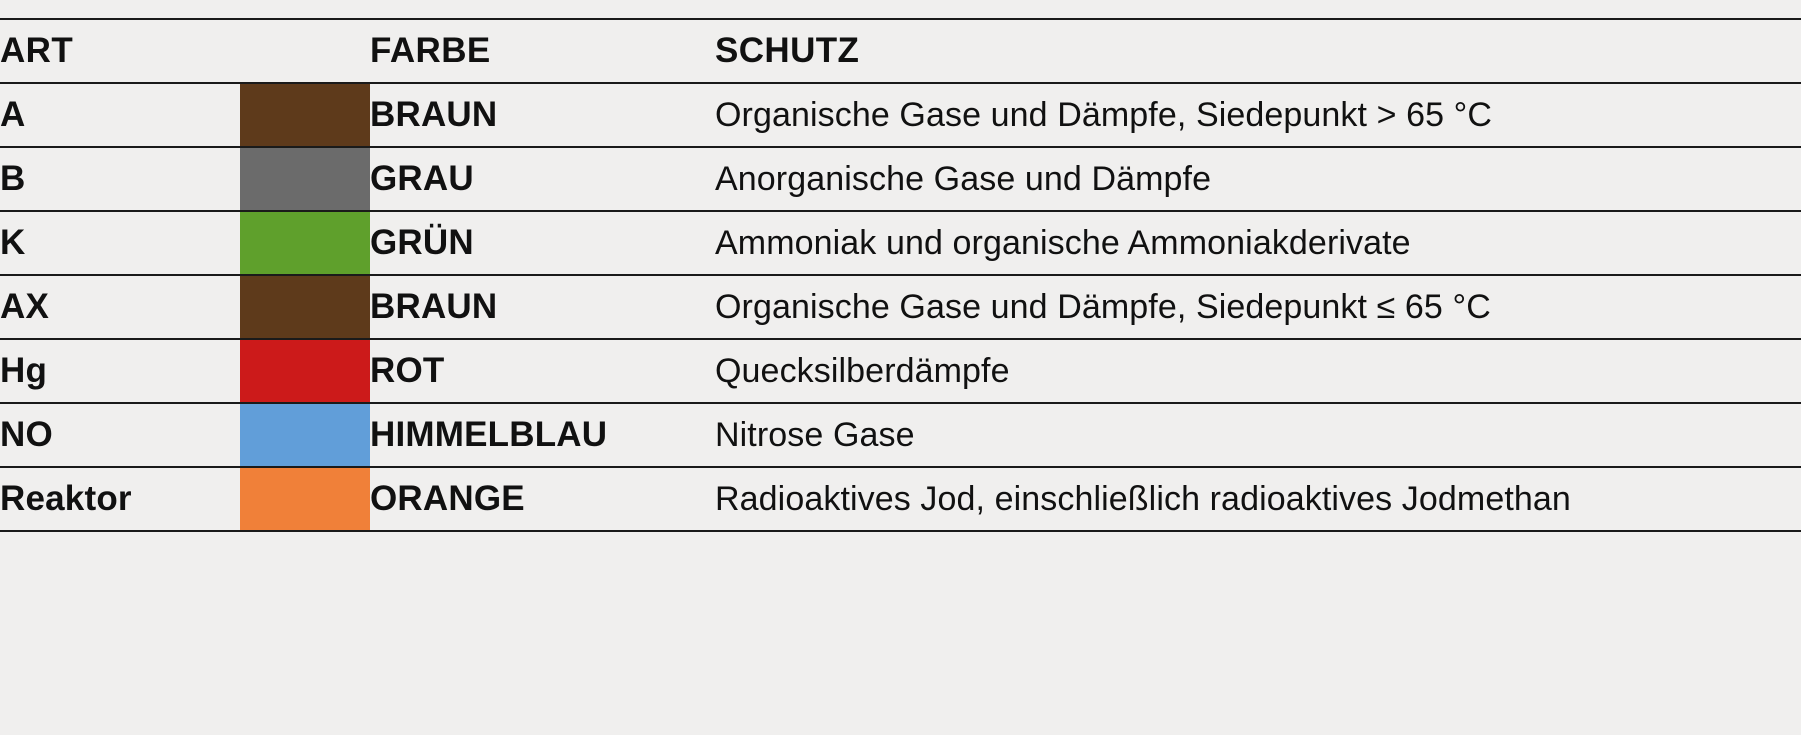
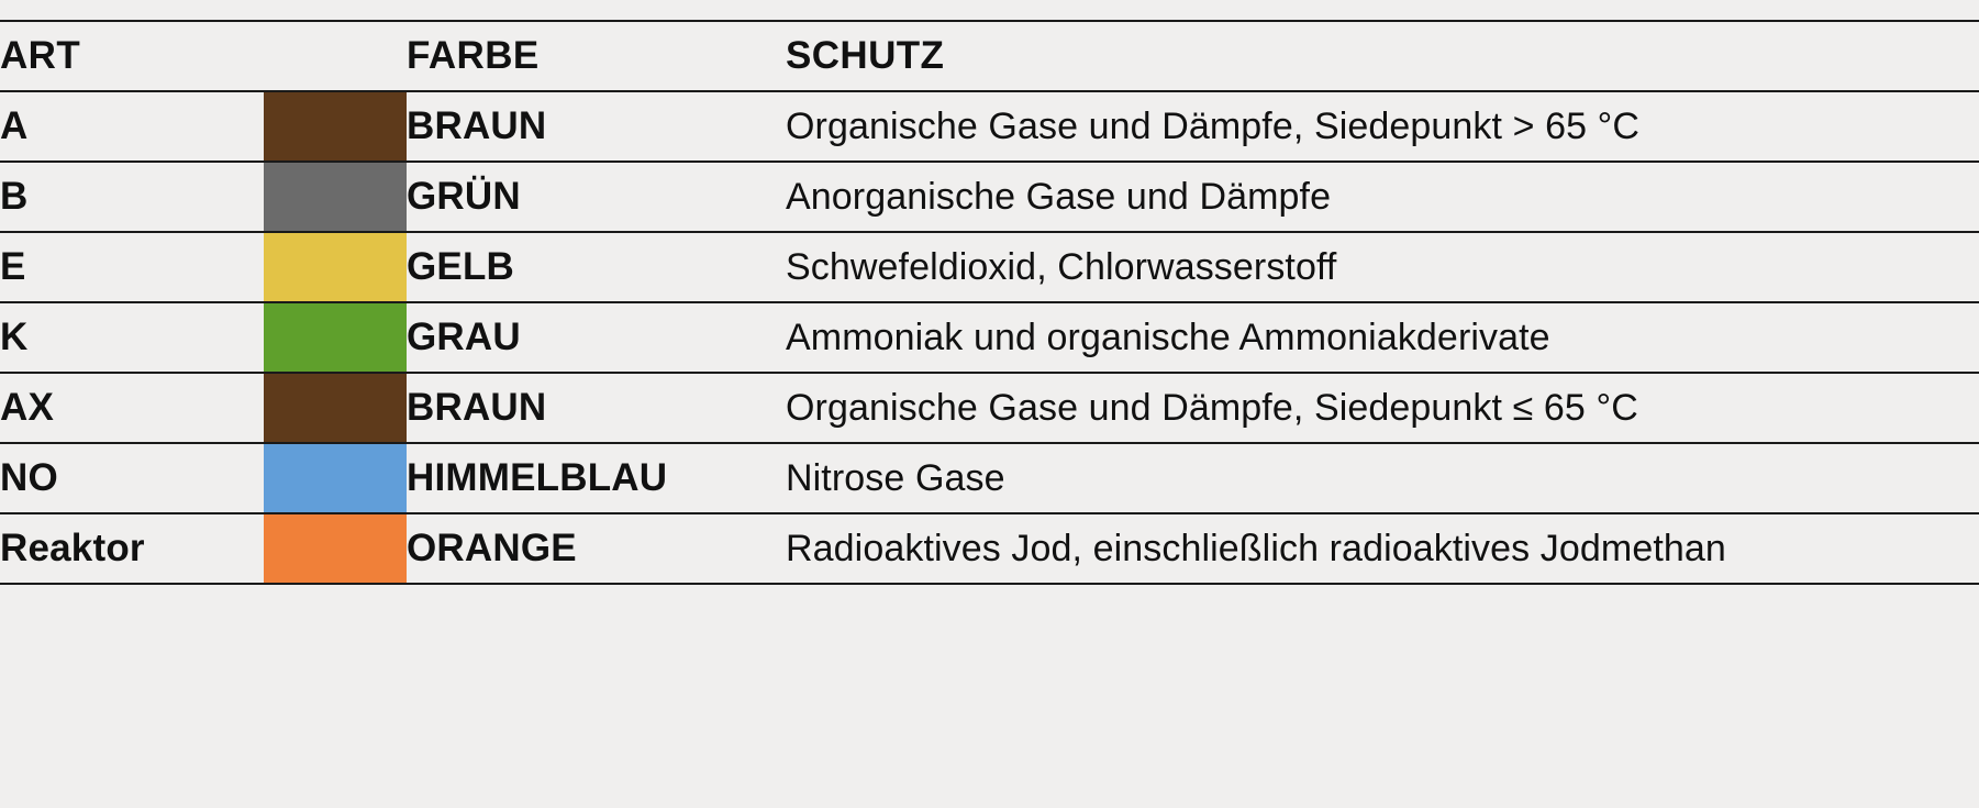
  ART		FARBE	SCHUTZ
  A		BRAUN	Organische Gase und Dämpfe, Siedepunkt > 65 °C
- B		GRAU	Anorganische Gase und Dämpfe
+ B		GRÜN	Anorganische Gase und Dämpfe
+ E		GELB	Schwefeldioxid, Chlorwasserstoff
- K		GRÜN	Ammoniak und organische Ammoniakderivate
+ K		GRAU	Ammoniak und organische Ammoniakderivate
  AX		BRAUN	Organische Gase und Dämpfe, Siedepunkt ≤ 65 °C
- Hg		ROT	Quecksilberdämpfe
  NO		HIMMELBLAU	Nitrose Gase
  Reaktor		ORANGE	Radioaktives Jod, einschließlich radioaktives Jodmethan
